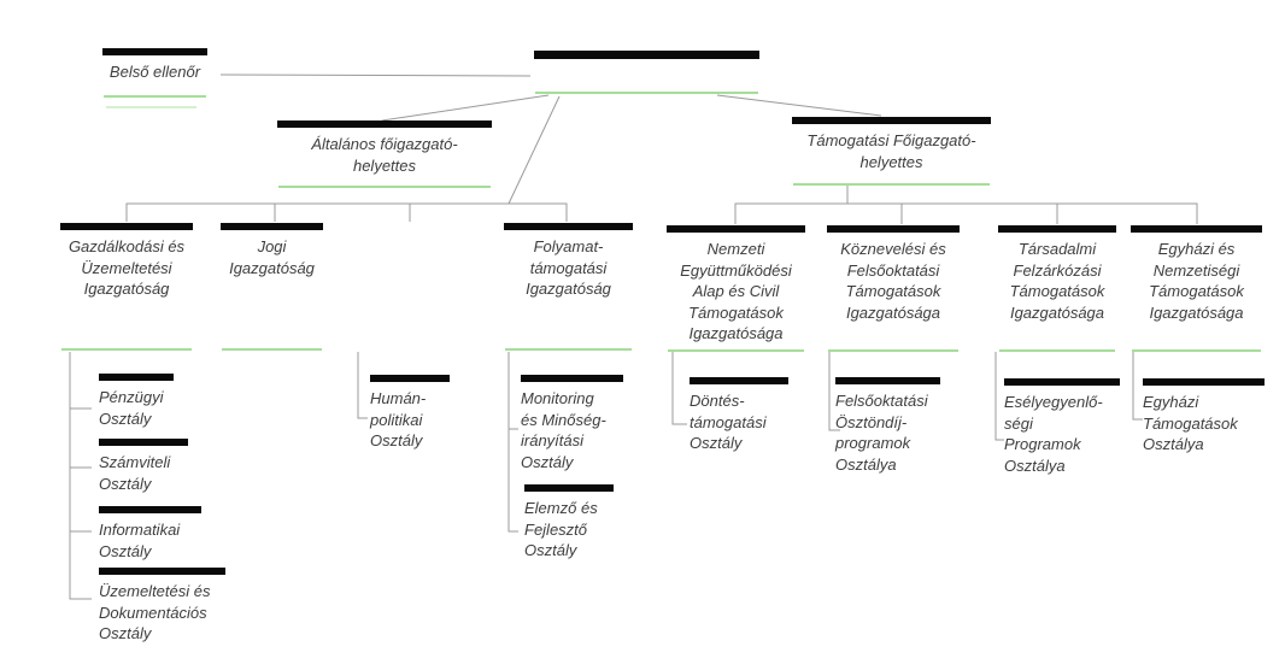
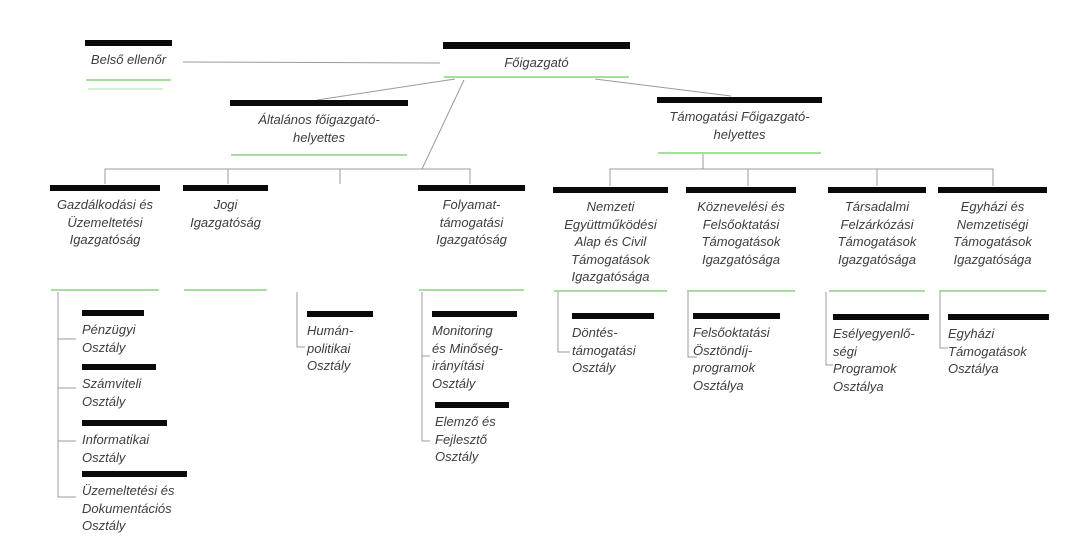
  Belső ellenőr
+ Főigazgató
  Általános főigazgató-
  helyettes
  Támogatási Főigazgató-
  helyettes
  Gazdálkodási és
  Üzemeltetési
  Igazgatóság
  Jogi
  Igazgatóság
  Folyamat-
  támogatási
  Igazgatóság
  Nemzeti
  Együttműködési
  Alap és Civil
  Támogatások
  Igazgatósága
  Köznevelési és
  Felsőoktatási
  Támogatások
  Igazgatósága
  Társadalmi
  Felzárkózási
  Támogatások
  Igazgatósága
  Egyházi és
  Nemzetiségi
  Támogatások
  Igazgatósága
  Pénzügyi
  Osztály
  Számviteli
  Osztály
  Informatikai
  Osztály
  Üzemeltetési és
  Dokumentációs
  Osztály
  Humán-
  politikai
  Osztály
  Monitoring
  és Minőség-
  irányítási
  Osztály
  Elemző és
  Fejlesztő
  Osztály
  Döntés-
  támogatási
  Osztály
  Felsőoktatási
  Ösztöndíj-
  programok
  Osztálya
  Esélyegyenlő-
  ségi
  Programok
  Osztálya
  Egyházi
  Támogatások
  Osztálya
